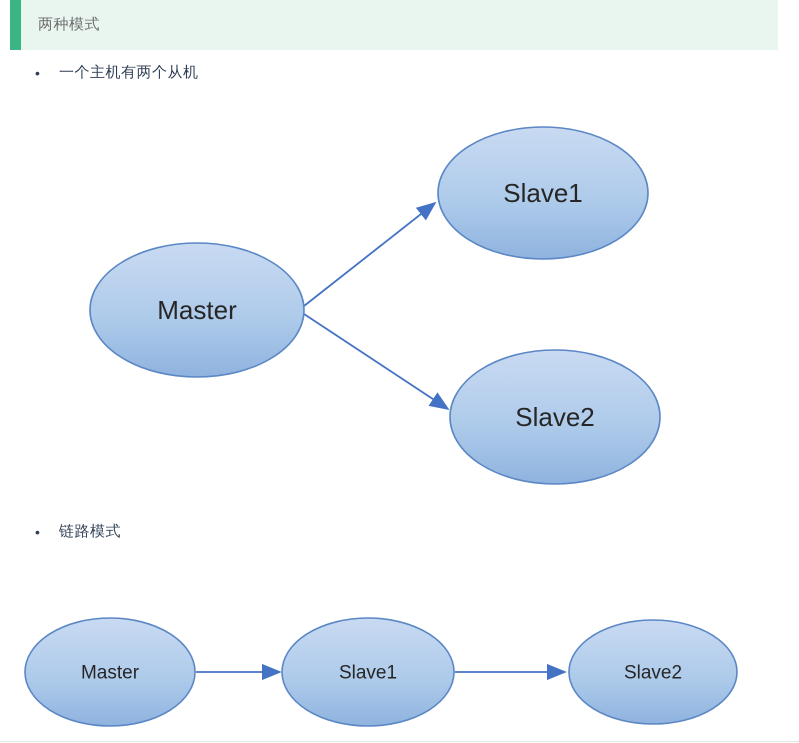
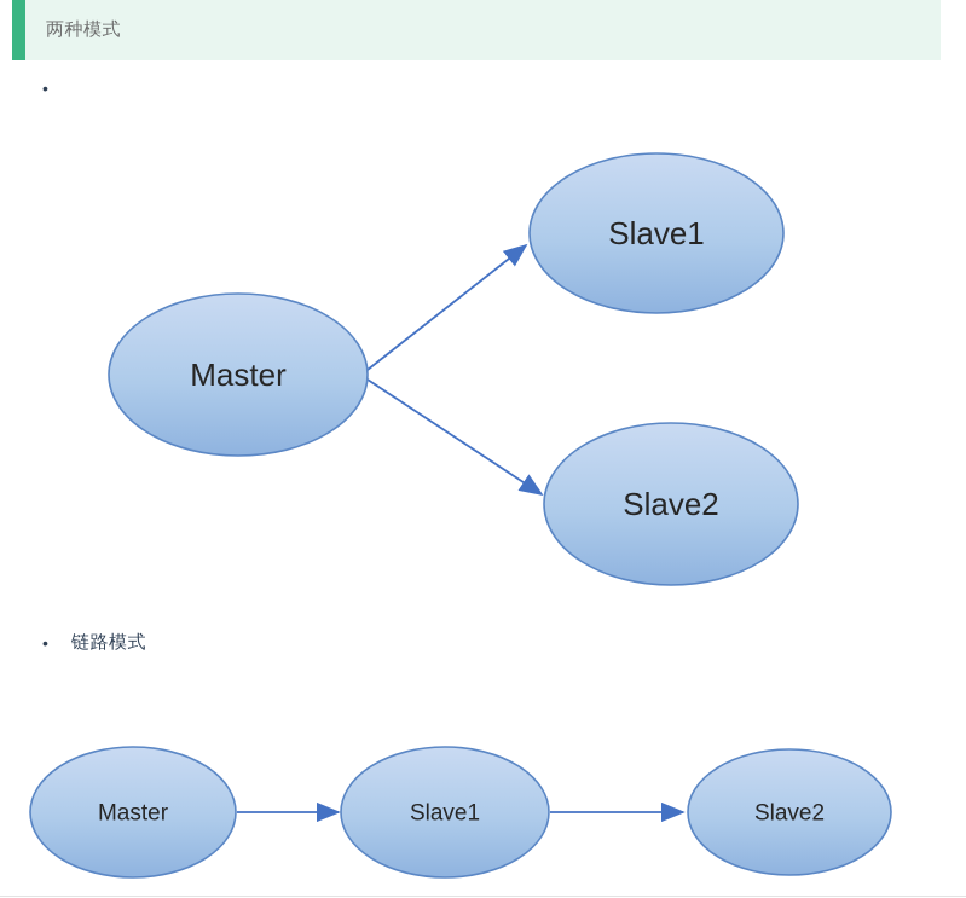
  两种模式
  •
- 一个主机有两个从机
  Master
  Slave1
  Slave2
  •
  链路模式
  Master
  Slave1
  Slave2
